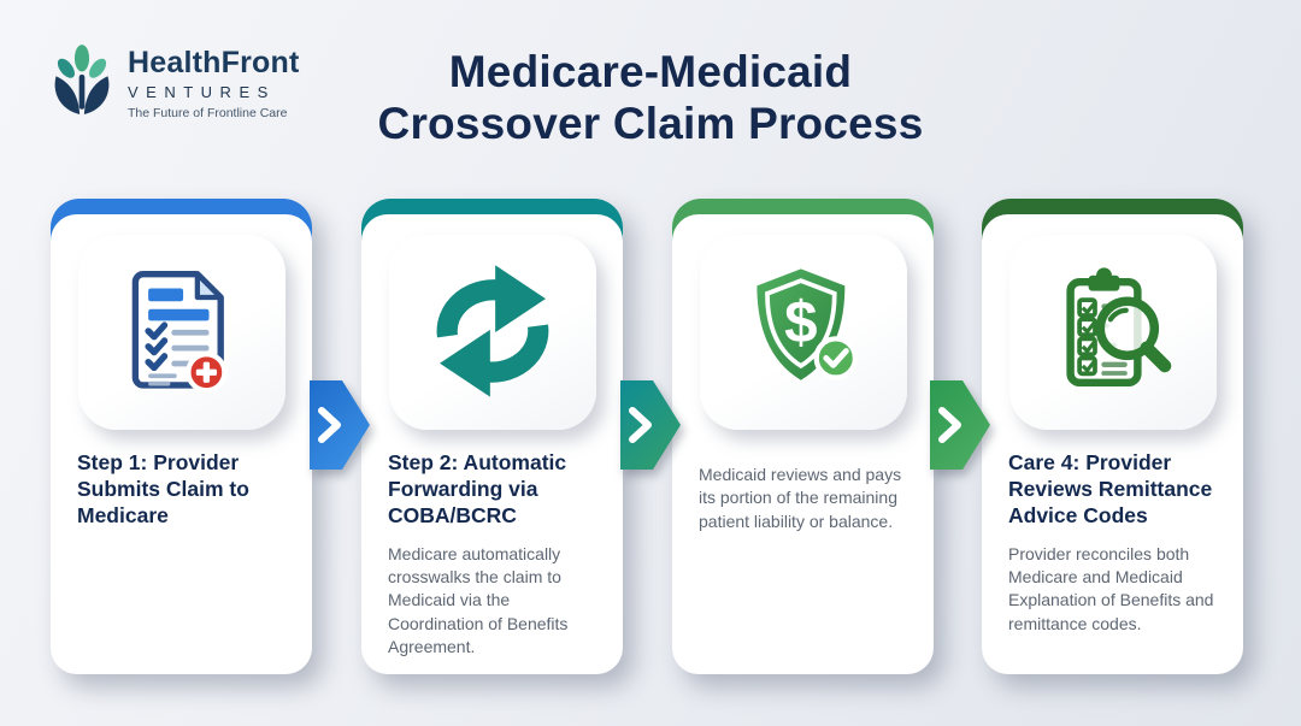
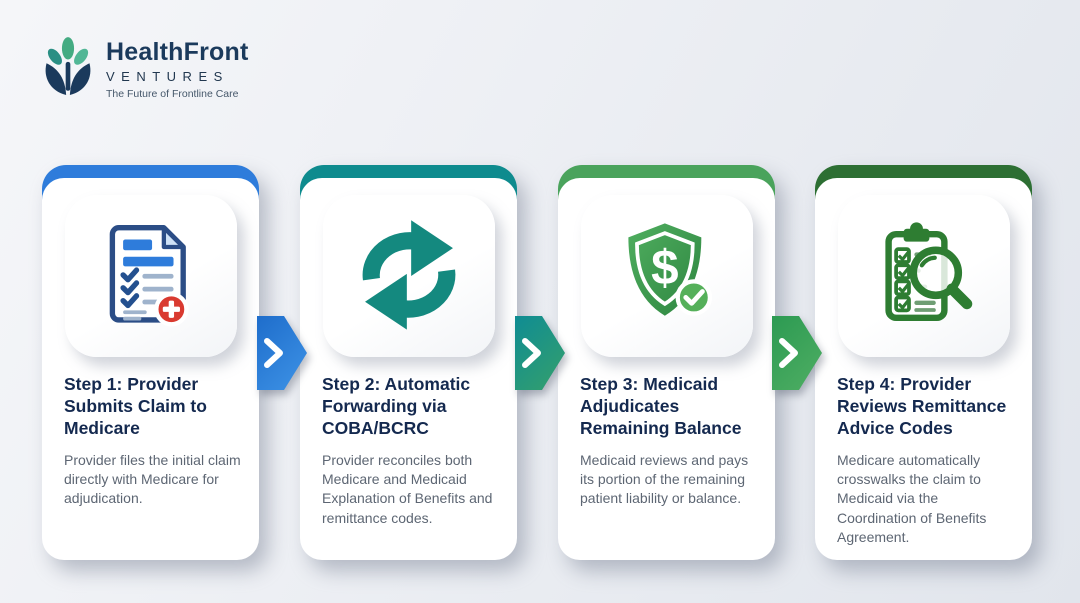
  HealthFront
  VENTURES
  The Future of Frontline Care
- Medicare-Medicaid
- Crossover Claim Process
  Step 1: Provider Submits Claim to Medicare
+ Provider files the initial claim directly with Medicare for adjudication.
  Step 2: Automatic Forwarding via COBA/BCRC
- Medicare automatically crosswalks the claim to Medicaid via the Coordination of Benefits Agreement.
+ Provider reconciles both Medicare and Medicaid Explanation of Benefits and remittance codes.
  $
+ Step 3: Medicaid Adjudicates Remaining Balance
  Medicaid reviews and pays its portion of the remaining patient liability or balance.
- Care 4: Provider Reviews Remittance Advice Codes
+ Step 4: Provider Reviews Remittance Advice Codes
- Provider reconciles both Medicare and Medicaid Explanation of Benefits and remittance codes.
+ Medicare automatically crosswalks the claim to Medicaid via the Coordination of Benefits Agreement.
